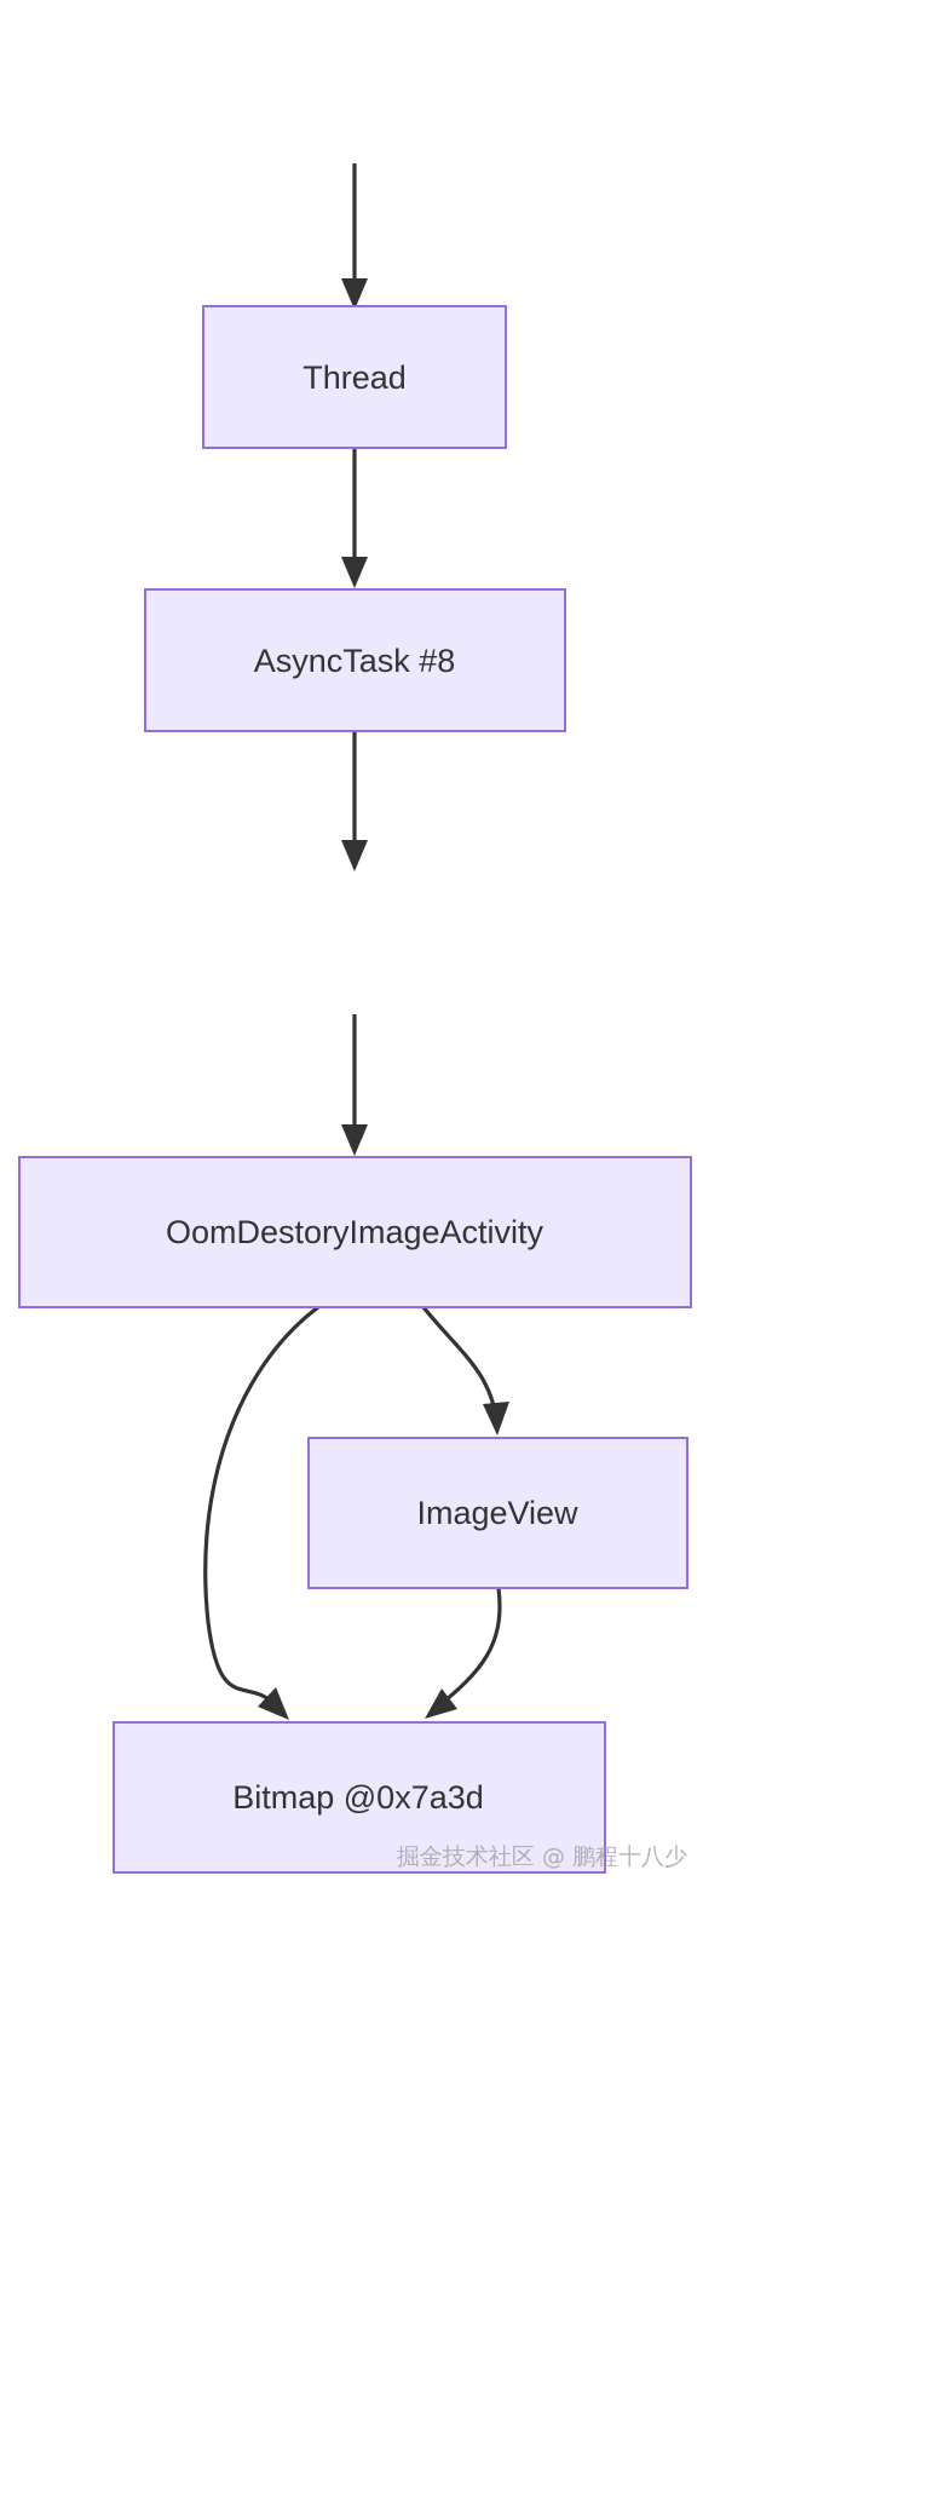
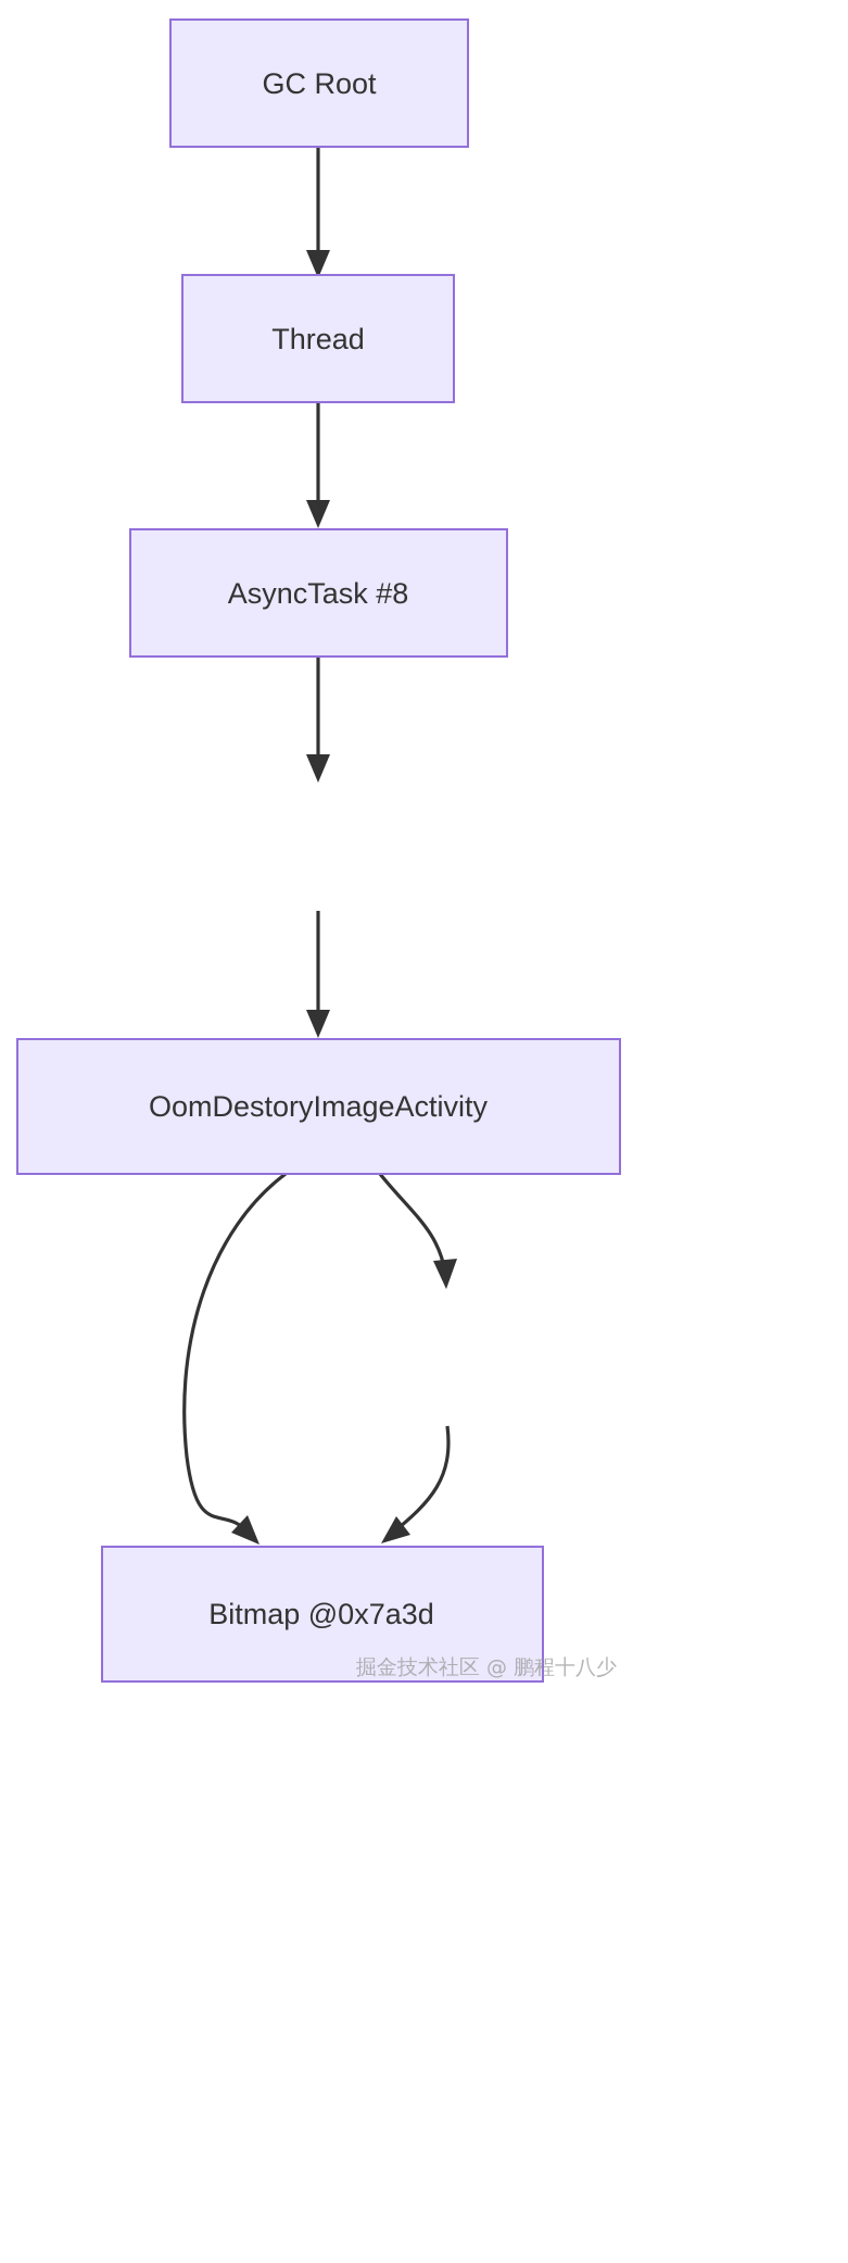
+ GC Root
  Thread
  AsyncTask #8
  OomDestoryImageActivity
- ImageView
  Bitmap @0x7a3d
  掘金技术社区 @ 鹏程十八少
